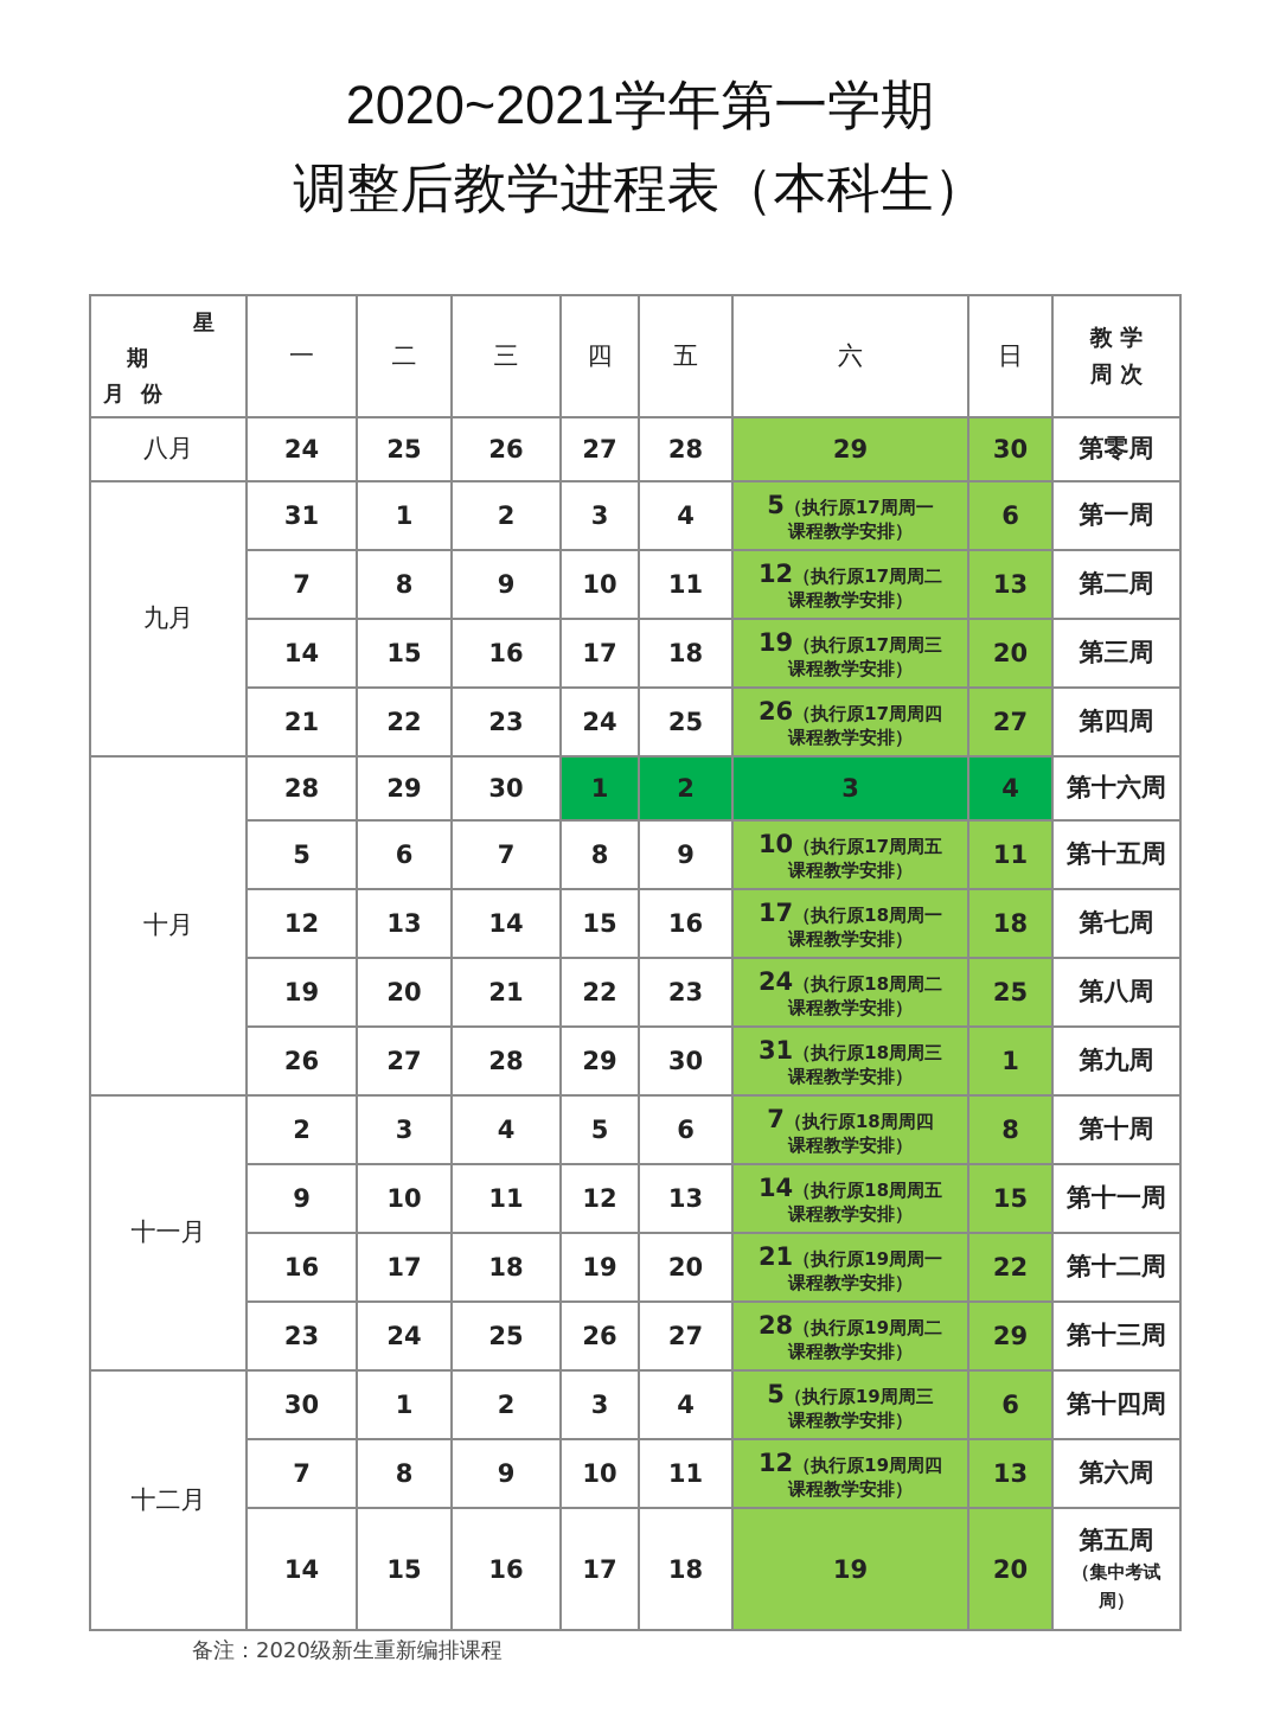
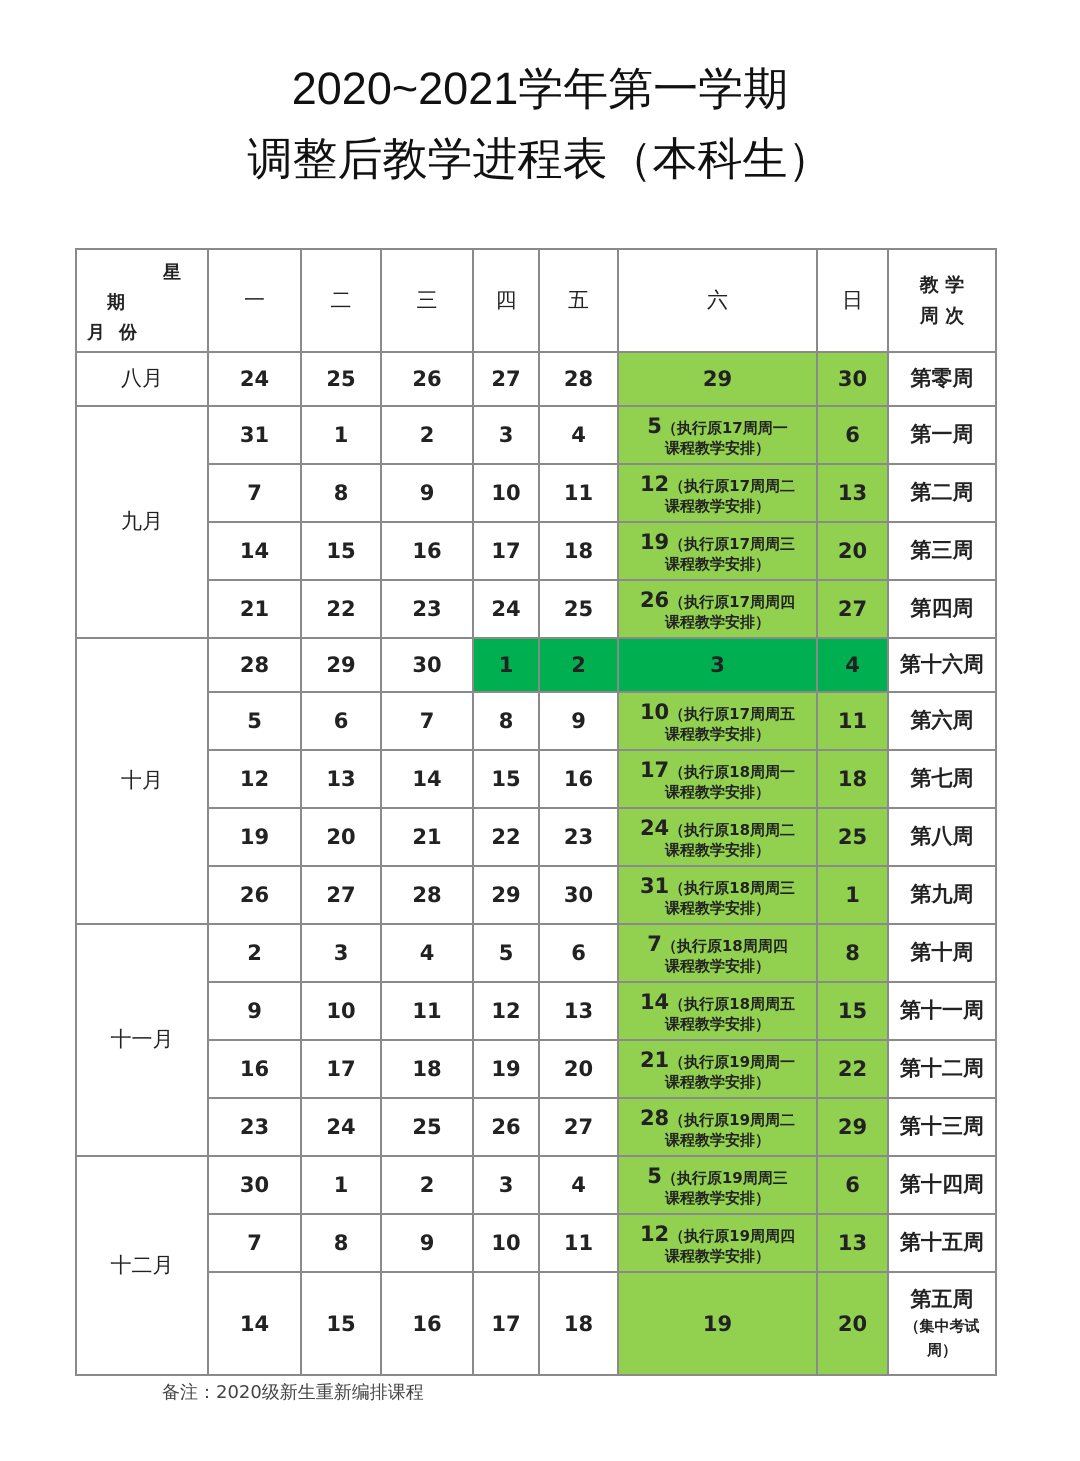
  2020~2021学年第一学期
  调整后教学进程表（本科生）
  星 期 月 份	一	二	三	四	五	六	日	教 学 周 次
  八月	24	25	26	27	28	29	30	第零周
  九月	31	1	2	3	4	5（执行原17周周一课程教学安排）	6	第一周
  7	8	9	10	11	12（执行原17周周二课程教学安排）	13	第二周
  14	15	16	17	18	19（执行原17周周三课程教学安排）	20	第三周
  21	22	23	24	25	26（执行原17周周四课程教学安排）	27	第四周
  十月	28	29	30	1	2	3	4	第十六周
- 5	6	7	8	9	10（执行原17周周五课程教学安排）	11	第十五周
+ 5	6	7	8	9	10（执行原17周周五课程教学安排）	11	第六周
  12	13	14	15	16	17（执行原18周周一课程教学安排）	18	第七周
  19	20	21	22	23	24（执行原18周周二课程教学安排）	25	第八周
  26	27	28	29	30	31（执行原18周周三课程教学安排）	1	第九周
  十一月	2	3	4	5	6	7（执行原18周周四课程教学安排）	8	第十周
  9	10	11	12	13	14（执行原18周周五课程教学安排）	15	第十一周
  16	17	18	19	20	21（执行原19周周一课程教学安排）	22	第十二周
  23	24	25	26	27	28（执行原19周周二课程教学安排）	29	第十三周
  十二月	30	1	2	3	4	5（执行原19周周三课程教学安排）	6	第十四周
- 7	8	9	10	11	12（执行原19周周四课程教学安排）	13	第六周
+ 7	8	9	10	11	12（执行原19周周四课程教学安排）	13	第十五周
  14	15	16	17	18	19	20	第五周 （集中考试 周）
  备注：2020级新生重新编排课程
